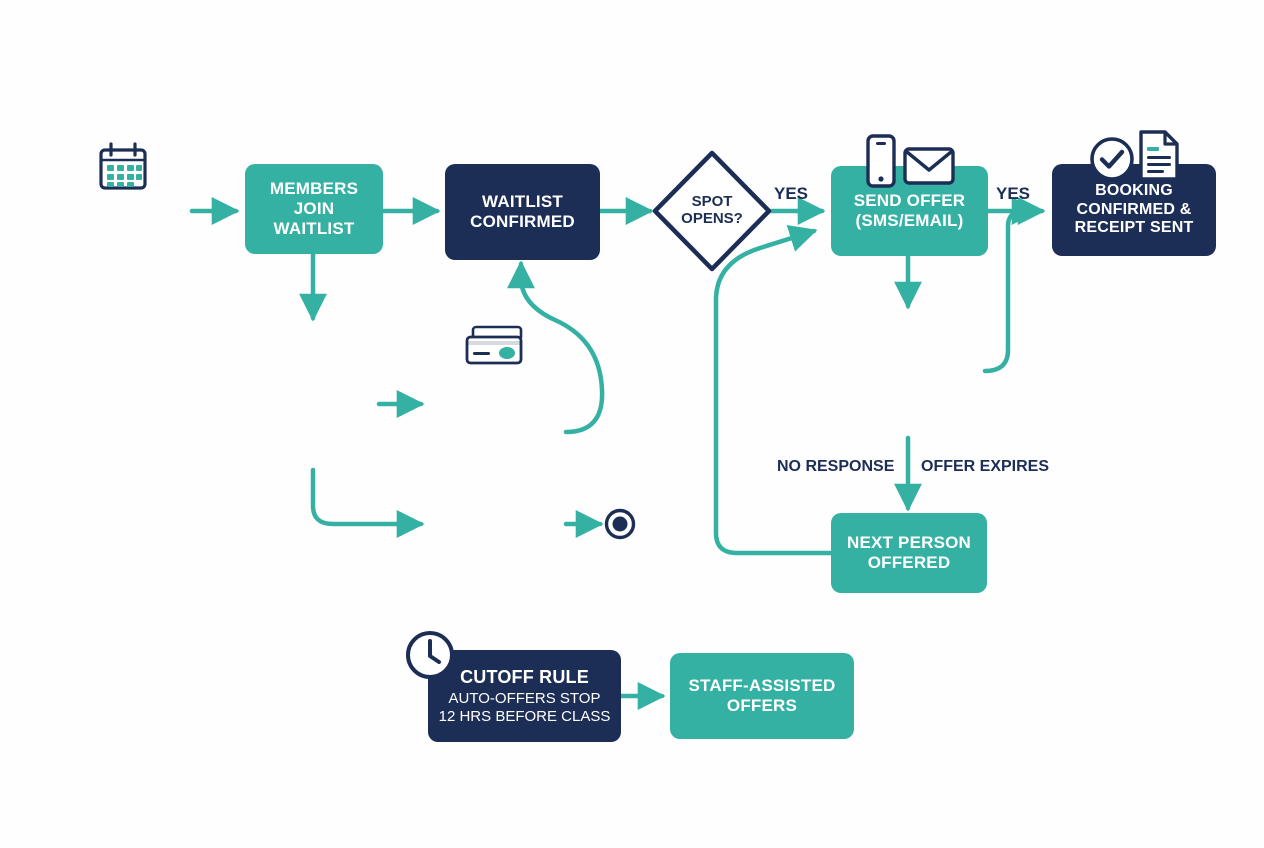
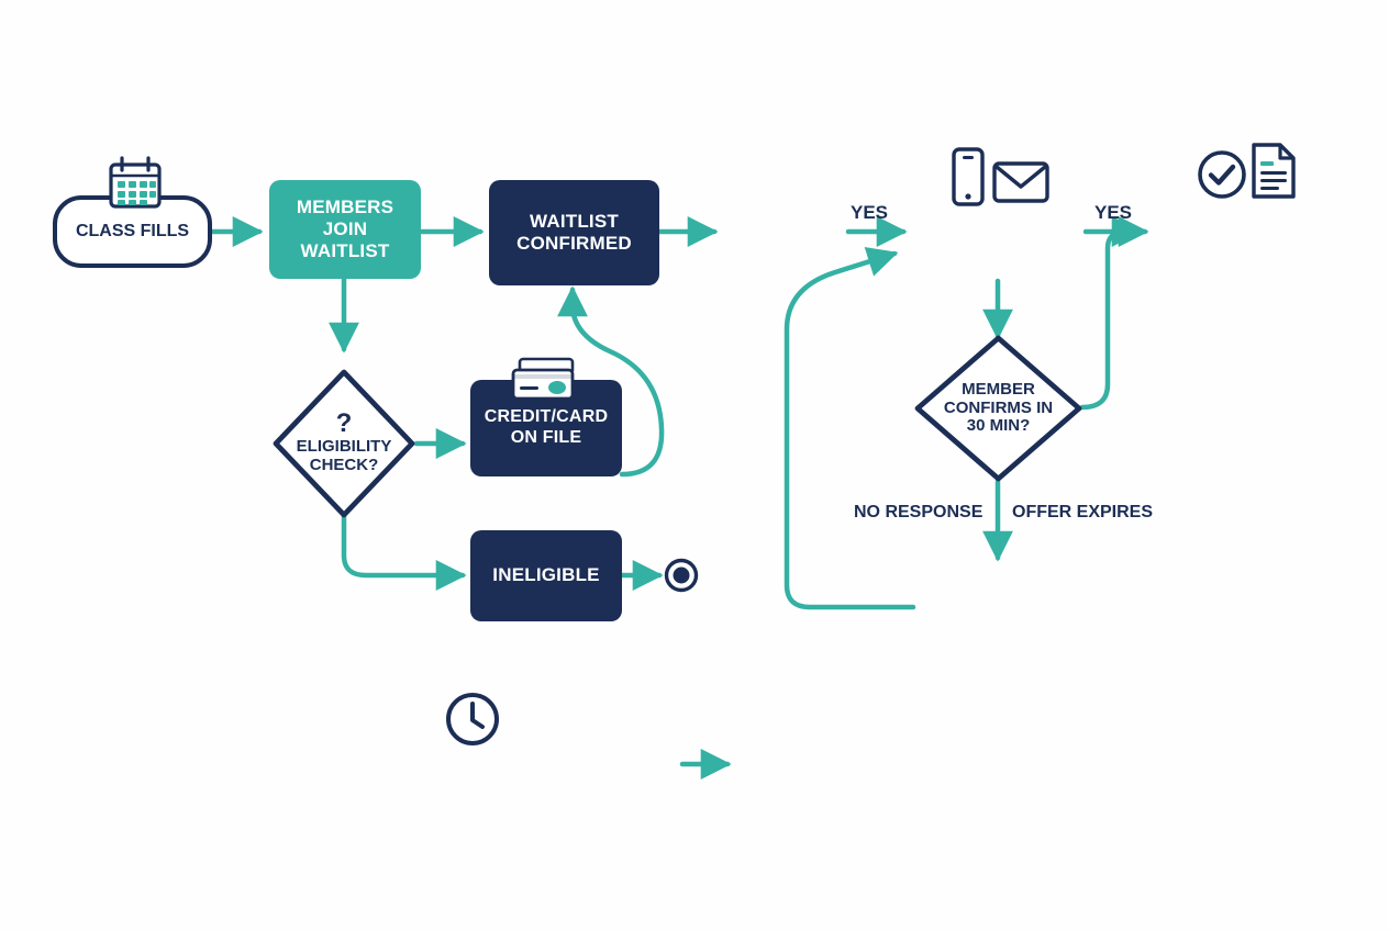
+ CLASS FILLS
  MEMBERS
  JOIN
  WAITLIST
  WAITLIST
  CONFIRMED
- SPOT
- OPENS?
  YES
- SEND OFFER
- (SMS/EMAIL)
- BOOKING
- CONFIRMED &
- RECEIPT SENT
  YES
+ ?
+ ELIGIBILITY
+ CHECK?
+ CREDIT/CARD
+ ON FILE
+ INELIGIBLE
+ MEMBER
+ CONFIRMS IN
+ 30 MIN?
  NO RESPONSE
  OFFER EXPIRES
- NEXT PERSON
- OFFERED
- CUTOFF RULE
- AUTO-OFFERS STOP
- 12 HRS BEFORE CLASS
- STAFF-ASSISTED
- OFFERS
